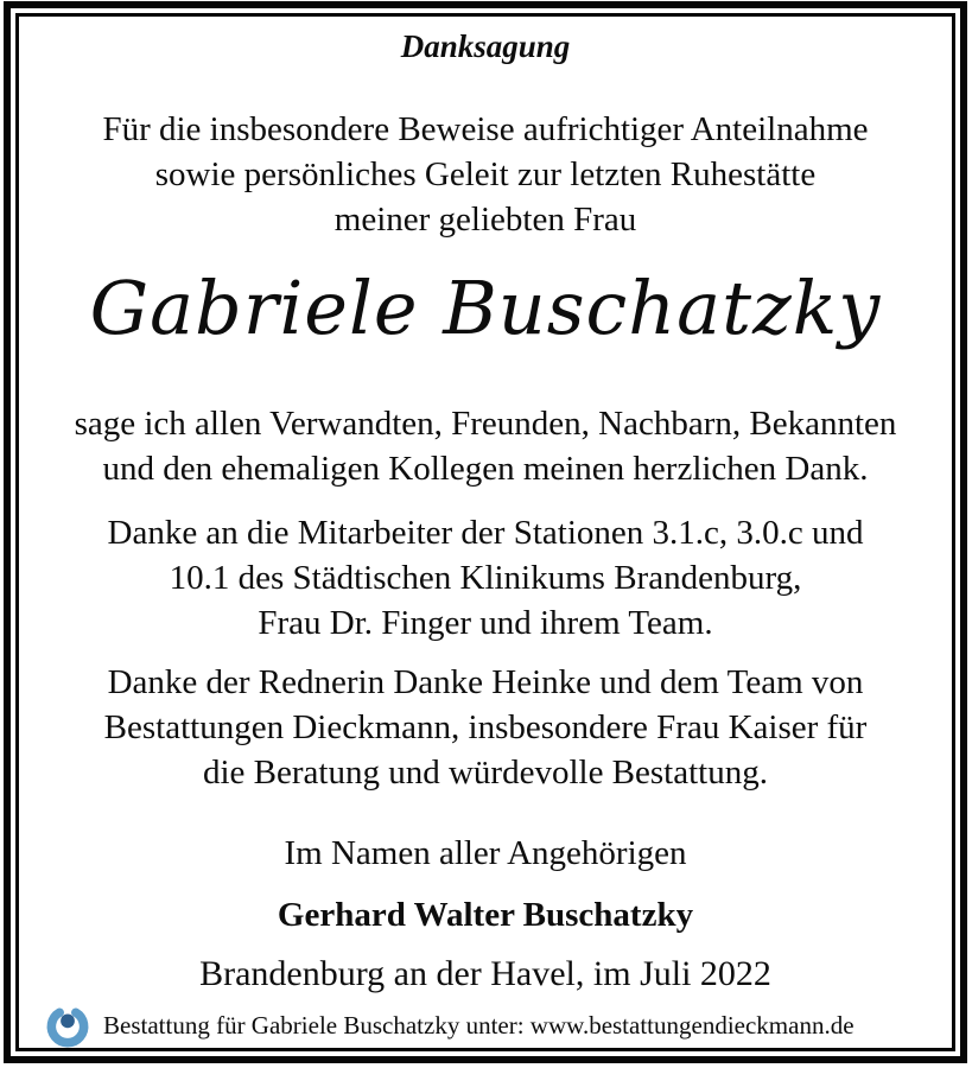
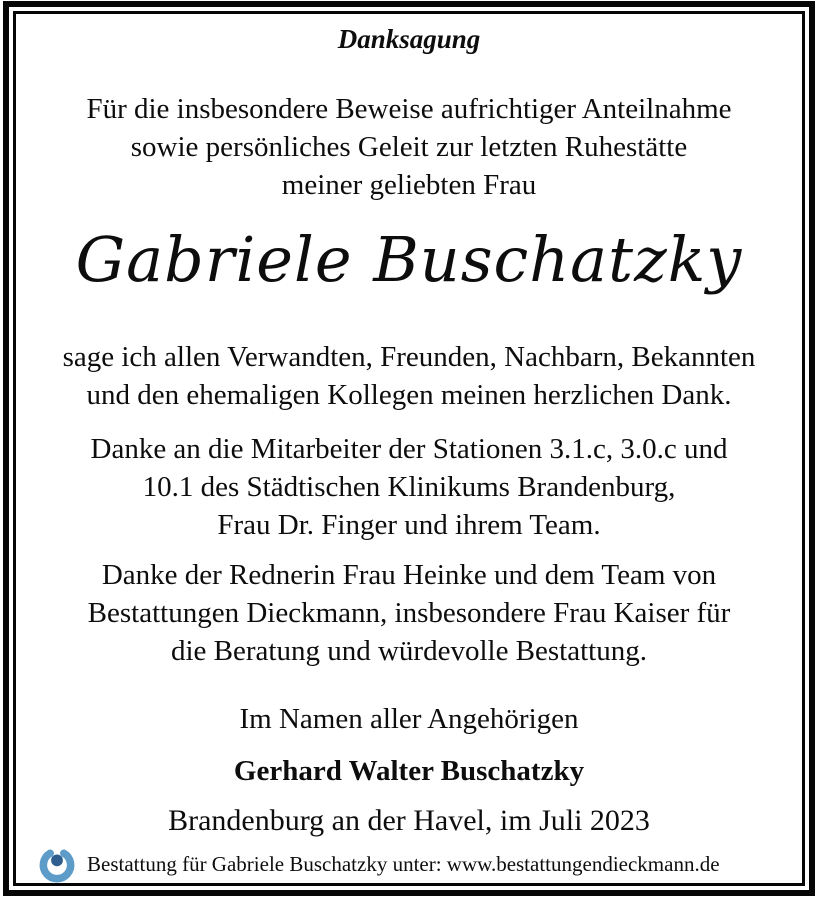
  Danksagung
  Für die insbesondere Beweise aufrichtiger Anteilnahme
  sowie persönliches Geleit zur letzten Ruhestätte
  meiner geliebten Frau
  Gabriele Buschatzky
  sage ich allen Verwandten, Freunden, Nachbarn, Bekannten
  und den ehemaligen Kollegen meinen herzlichen Dank.
  Danke an die Mitarbeiter der Stationen 3.1.c, 3.0.c und
  10.1 des Städtischen Klinikums Brandenburg,
  Frau Dr. Finger und ihrem Team.
- Danke der Rednerin Danke Heinke und dem Team von
+ Danke der Rednerin Frau Heinke und dem Team von
  Bestattungen Dieckmann, insbesondere Frau Kaiser für
  die Beratung und würdevolle Bestattung.
  Im Namen aller Angehörigen
  Gerhard Walter Buschatzky
- Brandenburg an der Havel, im Juli 2022
+ Brandenburg an der Havel, im Juli 2023
  Bestattung für Gabriele Buschatzky unter: www.bestattungendieckmann.de
